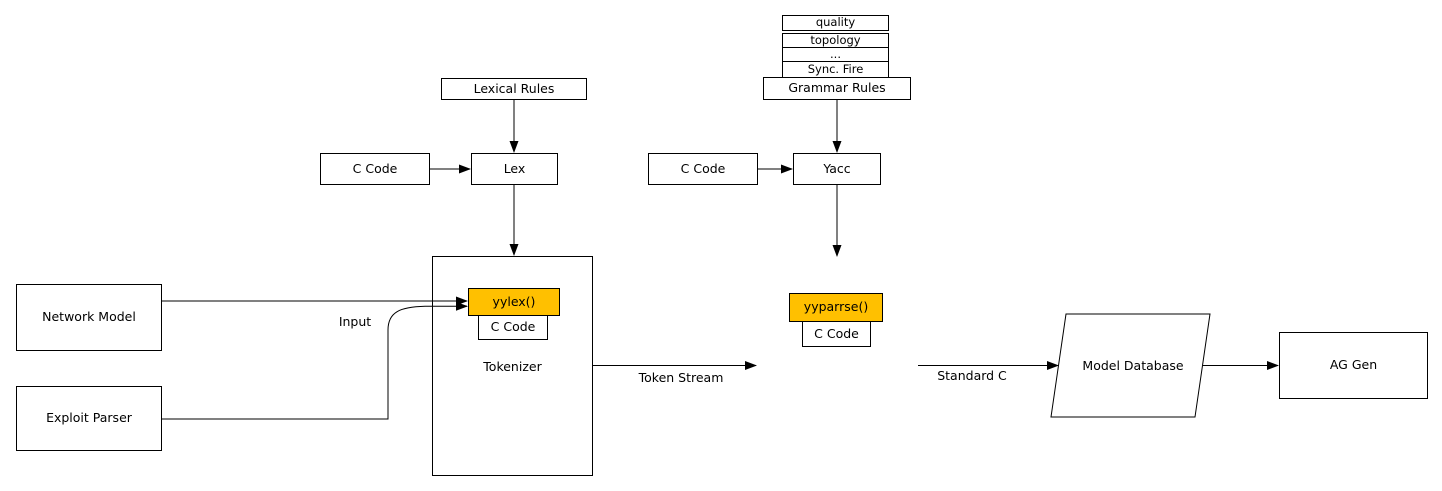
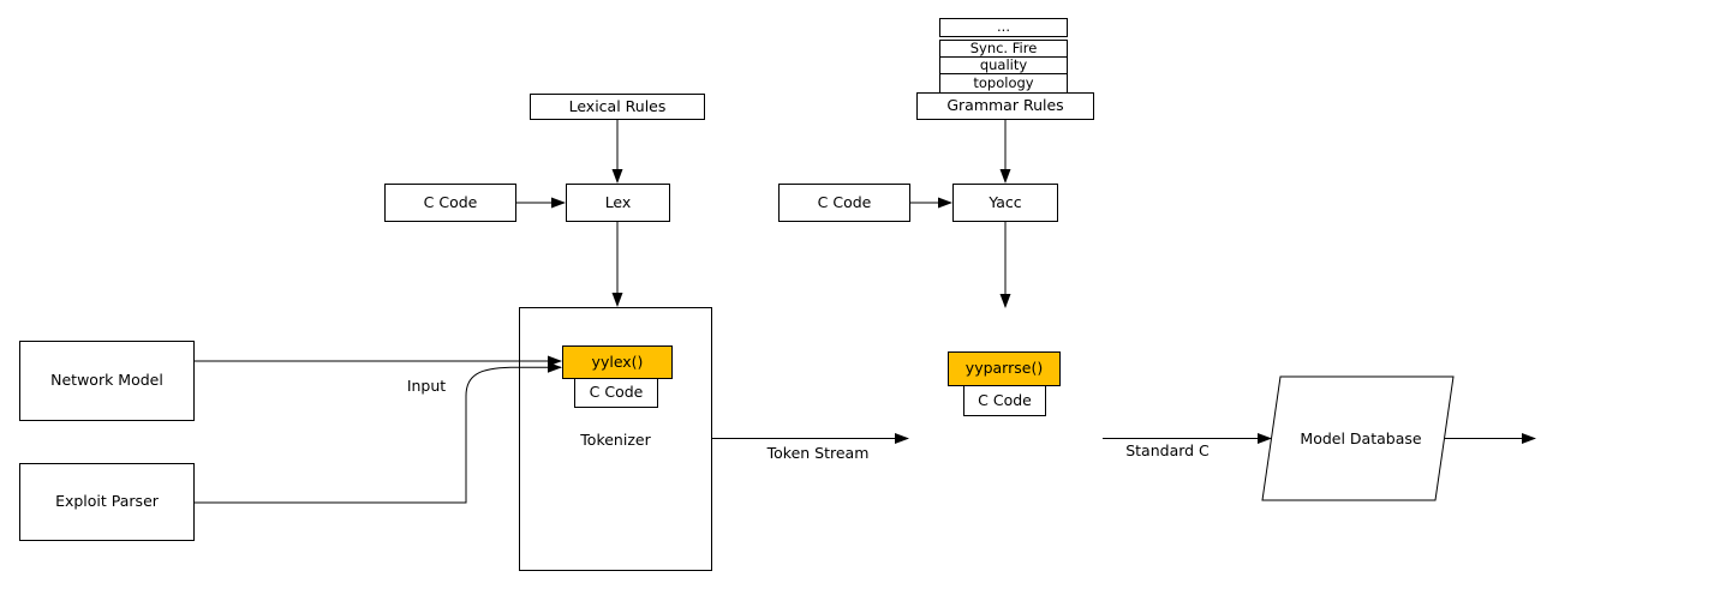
- quality
+ ...
- topology
+ Sync. Fire
- ...
+ quality
- Sync. Fire
+ topology
  Grammar Rules
  Lexical Rules
  C Code
  Lex
  C Code
  Yacc
  Network Model
  Exploit Parser
  Tokenizer
  yylex()
  C Code
  yyparrse()
  C Code
  Model Database
- AG Gen
  Input
  Token Stream
  Standard C
